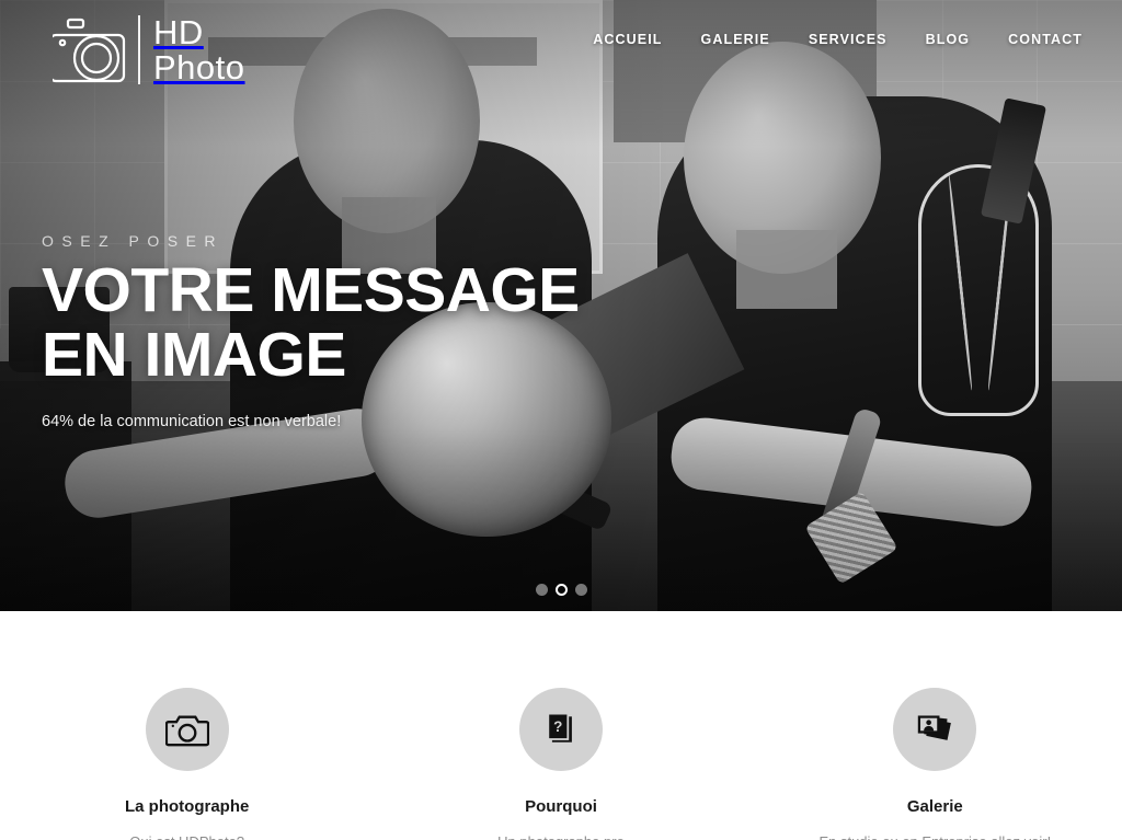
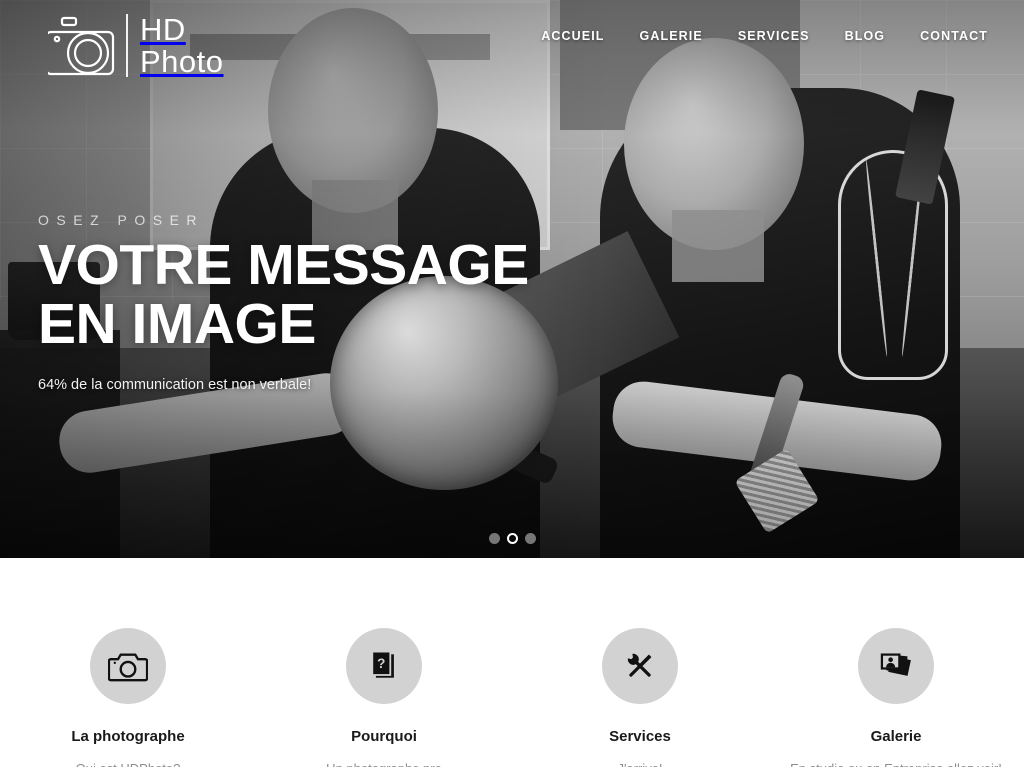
  HD
  Photo
  ACCUEIL
  GALERIE
  SERVICES
  BLOG
  CONTACT
  OSEZ POSER
  VOTRE MESSAGE
  EN IMAGE
  64% de la communication est non verbale!
  La photographe
  ?
  Pourquoi
+ Services
  Galerie
